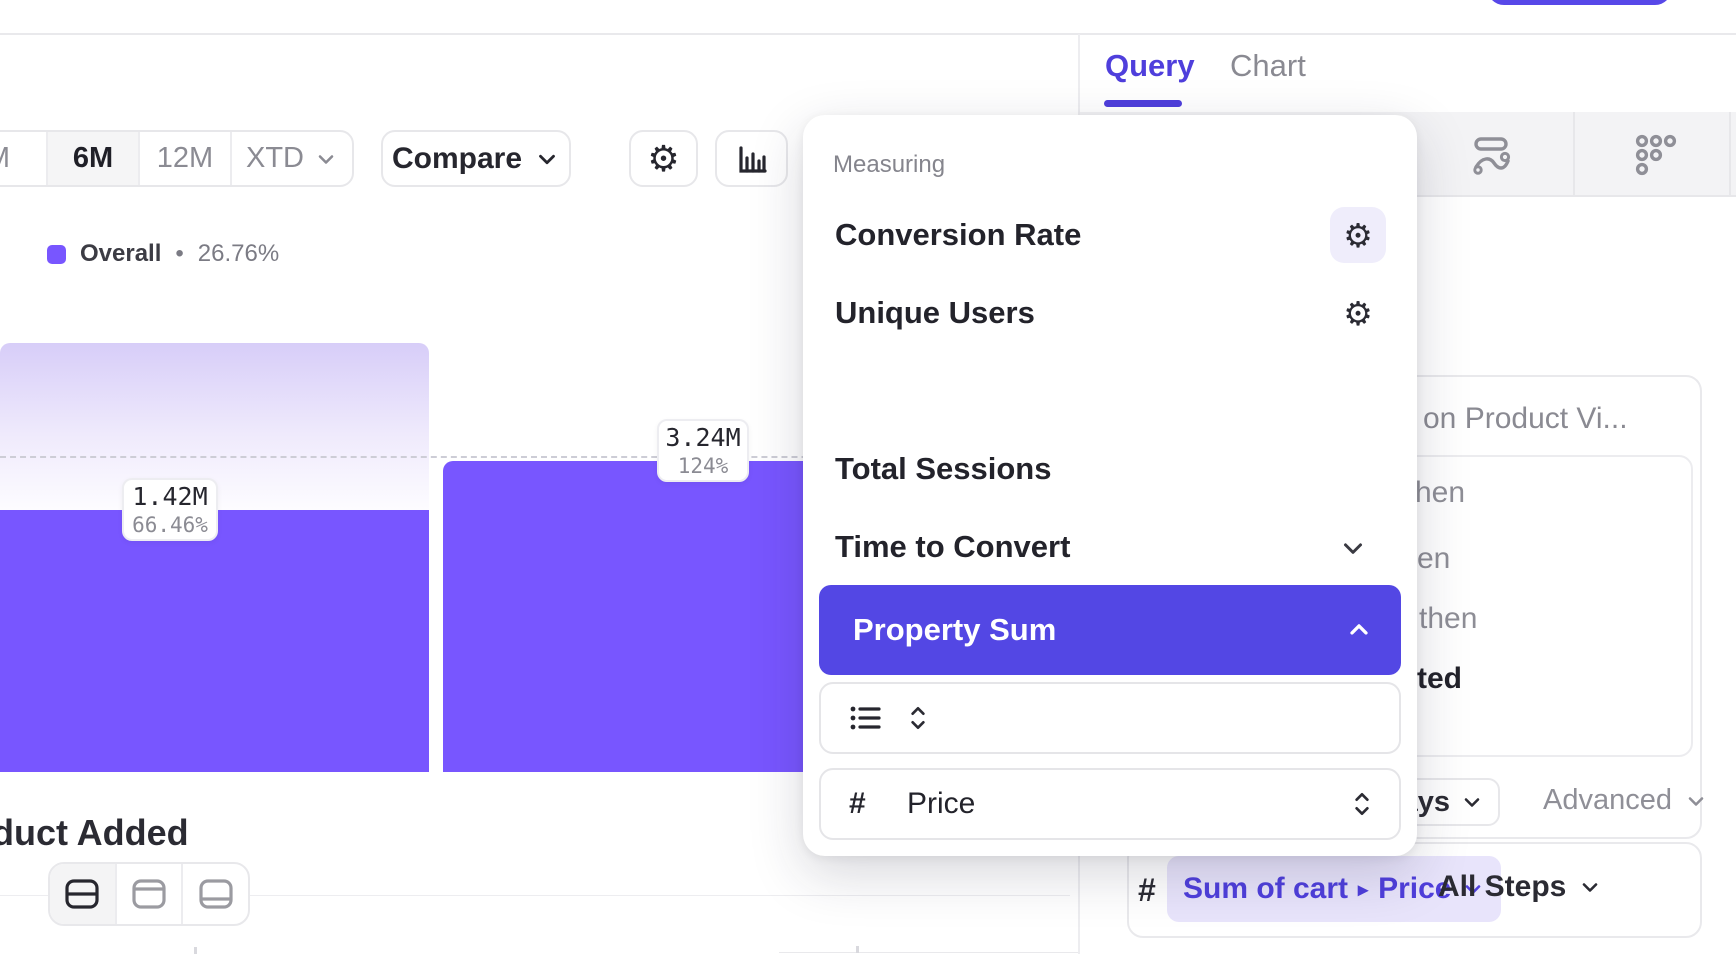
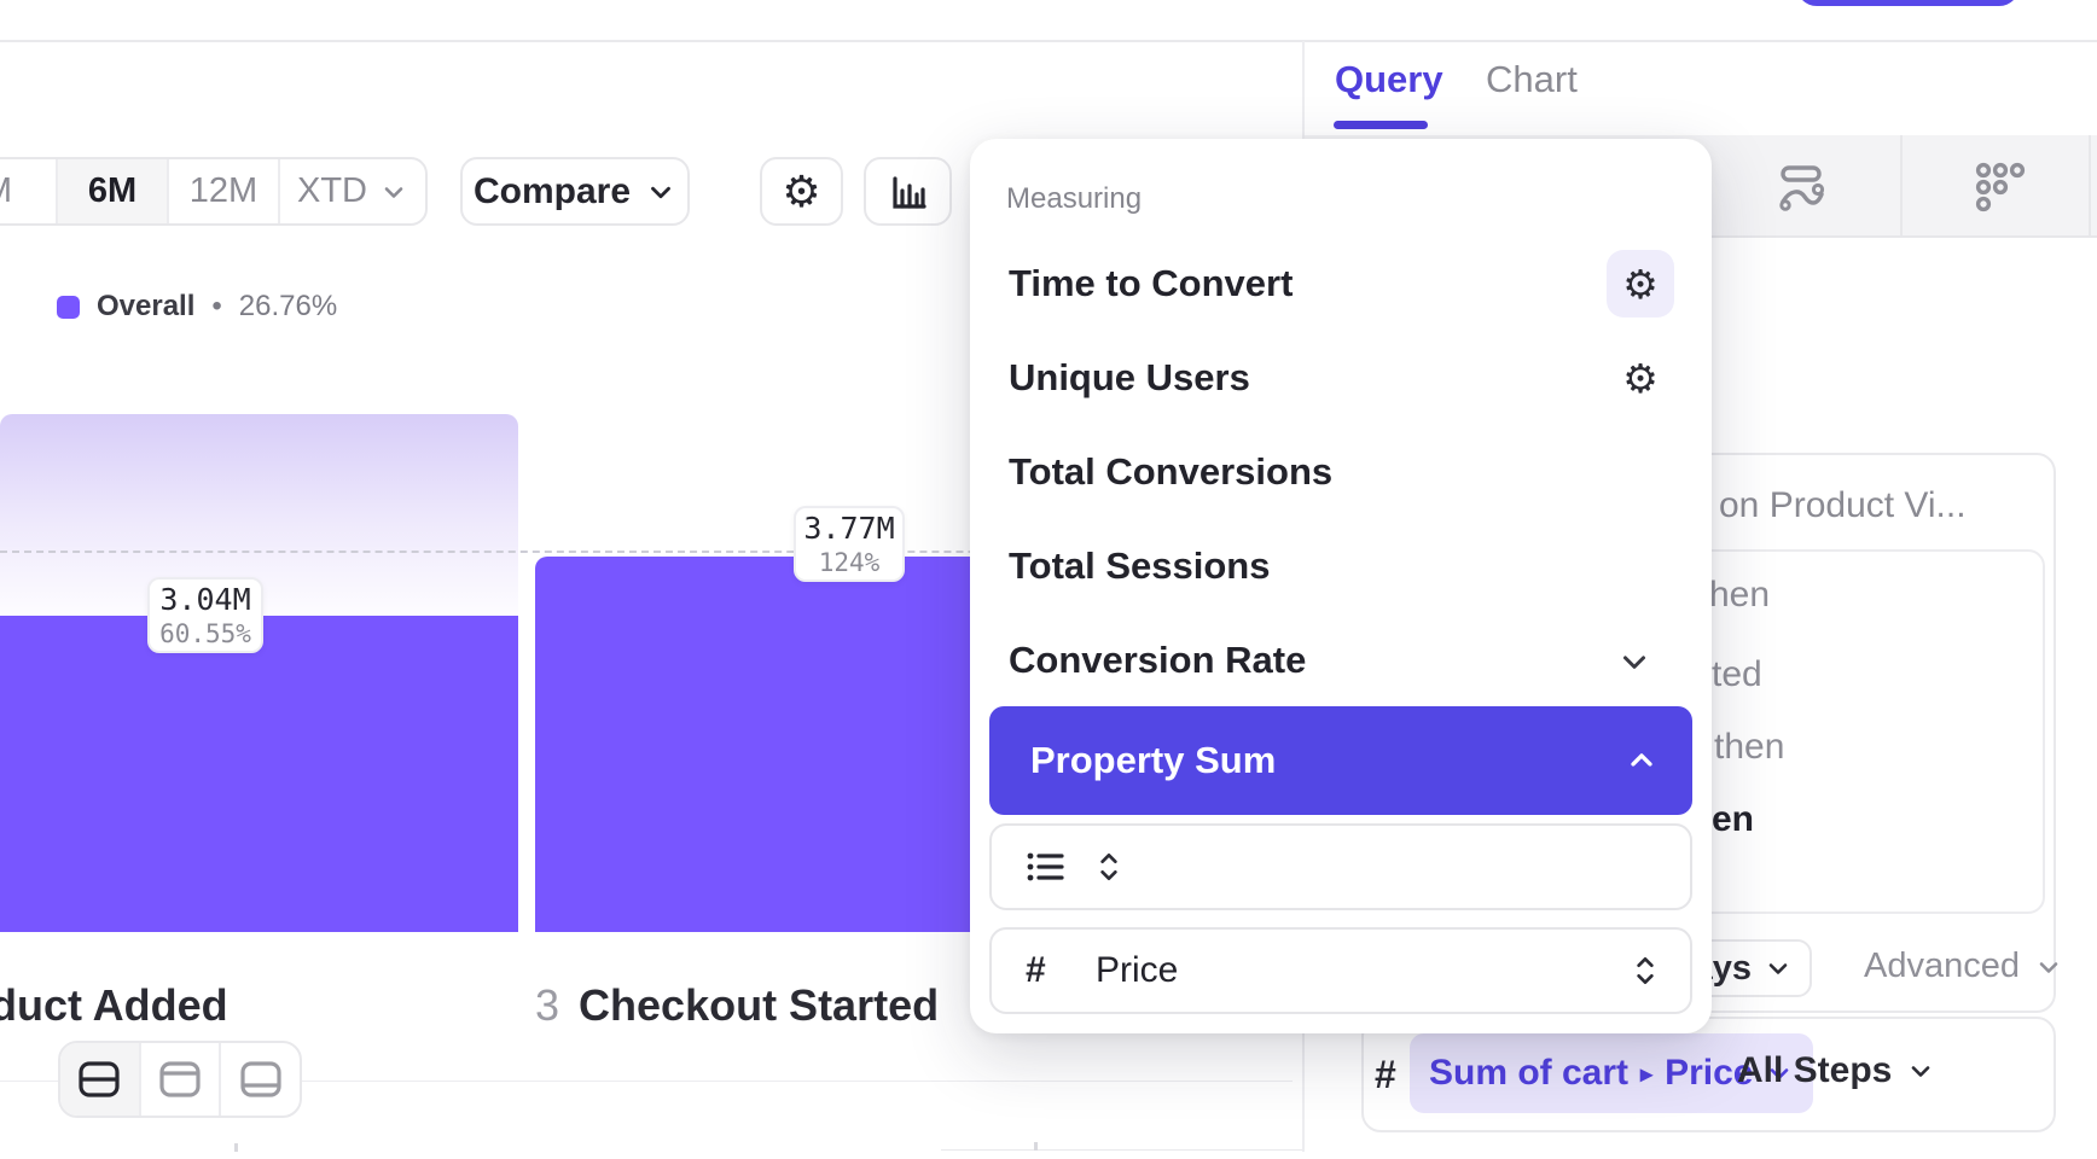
  6M
  12M
  XTD
  Compare
  ⚙
  Overall
  •
  26.76%
- 1.42M
+ 3.04M
- 66.46%
+ 60.55%
- 3.24M
+ 3.77M
  124%
  duct Added
+ 3
+ Checkout Started
  Query
  Chart
  on Product Vi...
  hen
- en
+ ted
  then
- ted
+ en
  Advanced
  #
  Sum of cart
  ▸
  Price
  All Steps
  Measuring
- Conversion Rate
+ Time to Convert
  ⚙
  Unique Users
  ⚙
+ Total Conversions
  Total Sessions
- Time to Convert
+ Conversion Rate
  Property Sum
  #
  Price
